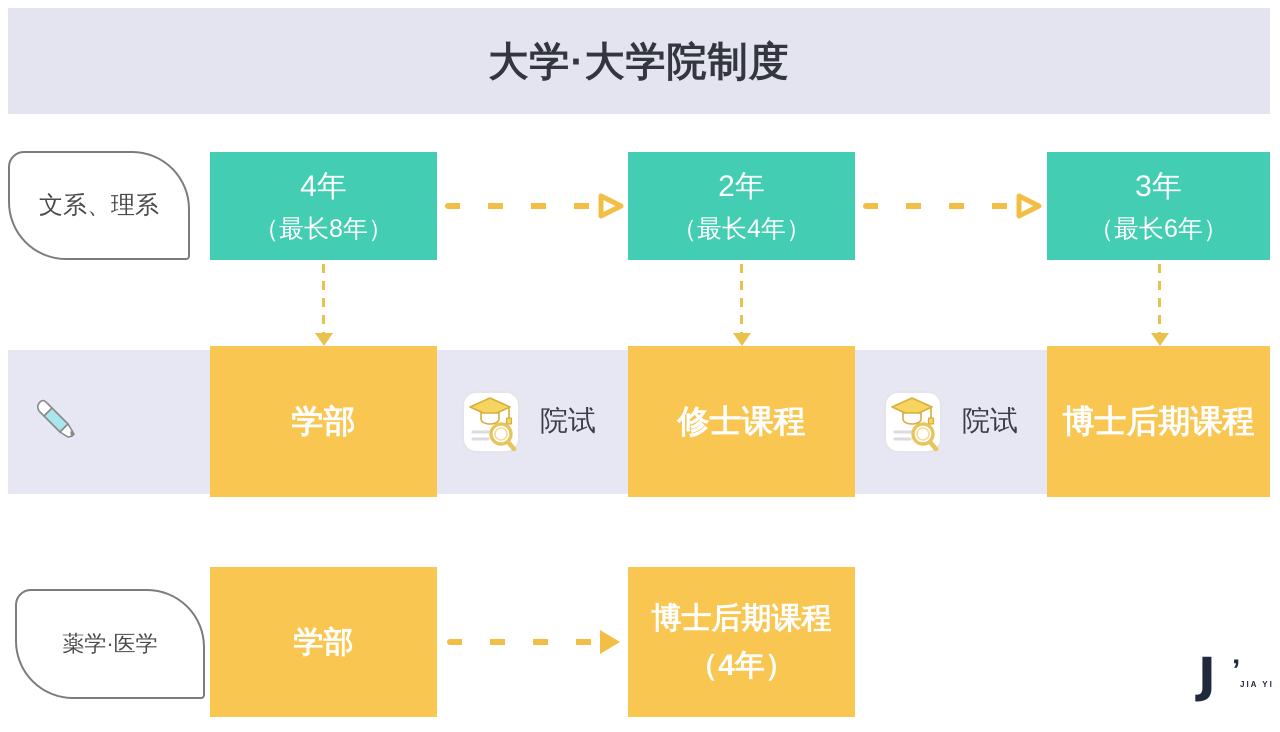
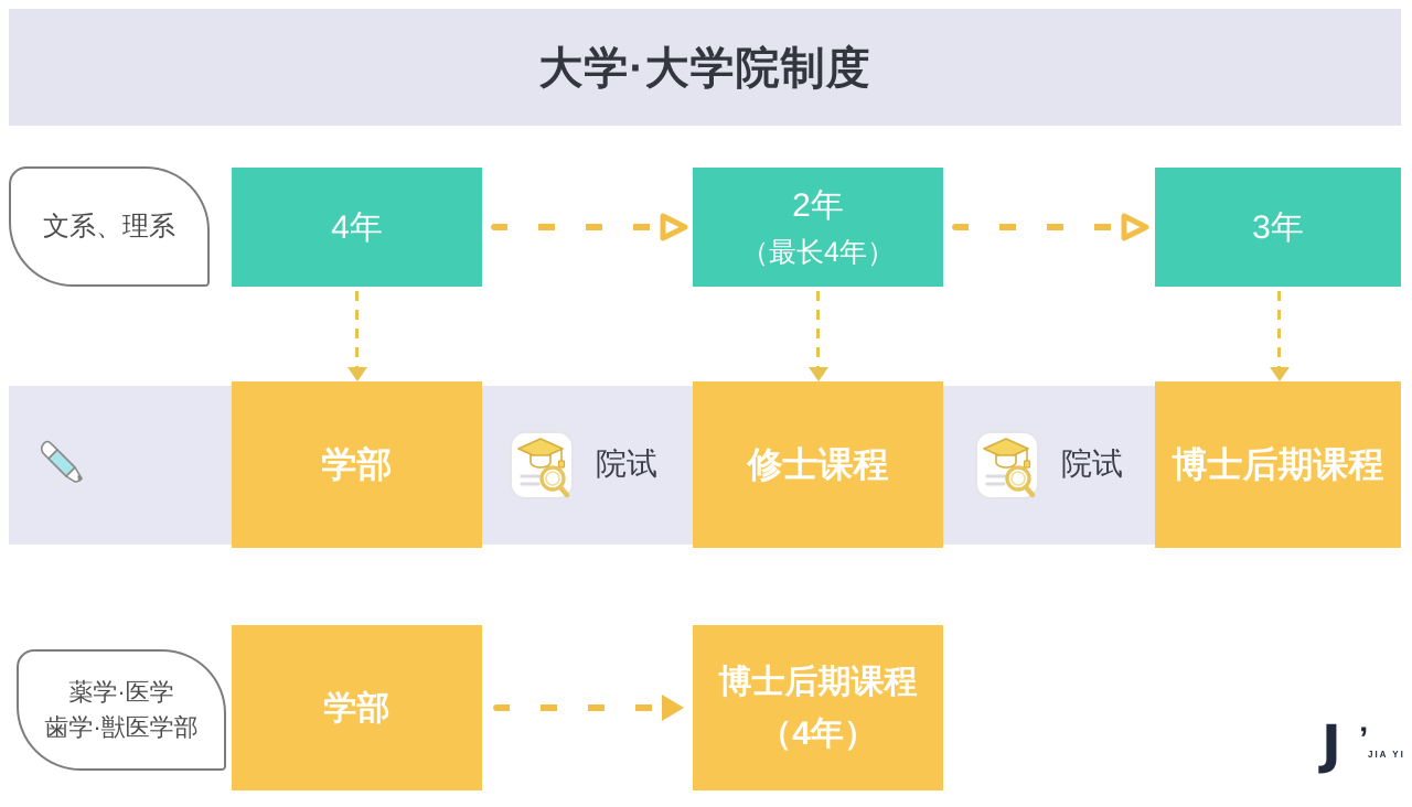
  大学·大学院制度
  文系、理系
  4年
- （最长8年）
  2年
  （最长4年）
  3年
- （最长6年）
  学部
  修士课程
  博士后期课程
  院试
  院试
  薬学·医学
+ 歯学·獣医学部
  学部
  博士后期课程
  （4年）
  J
  ’
  JIA YI
